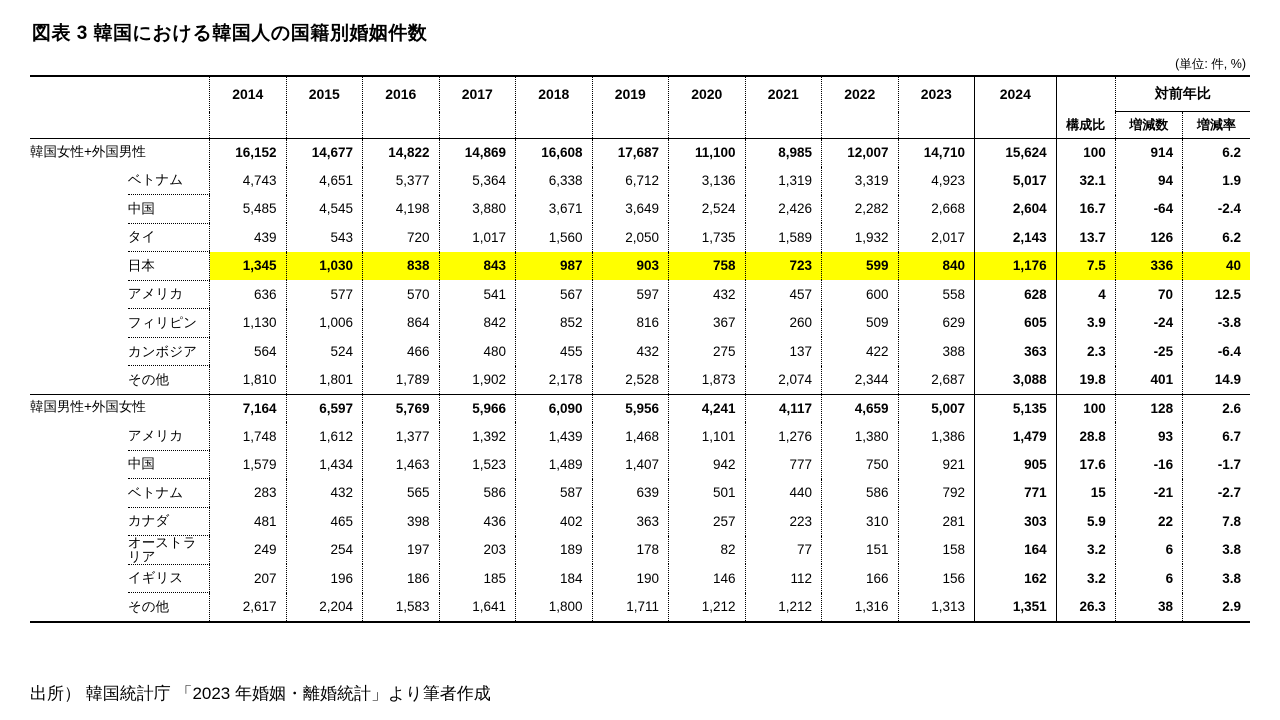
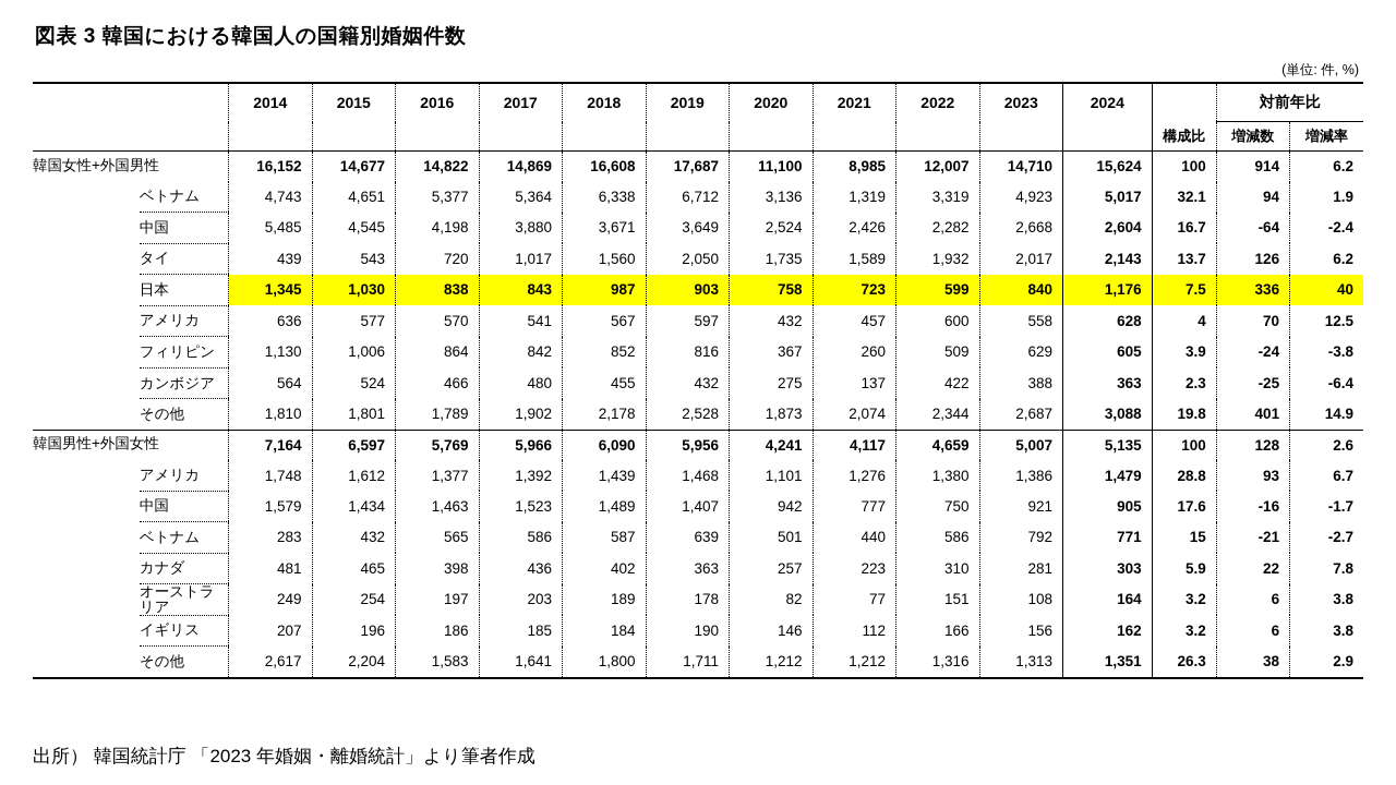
  図表 3 韓国における韓国人の国籍別婚姻件数
  (単位: 件, %)
  		2014	2015	2016	2017	2018	2019	2020	2021	2022	2023	2024		対前年比
  													構成比	増減数	増減率
  韓国女性+外国男性	16,152	14,677	14,822	14,869	16,608	17,687	11,100	8,985	12,007	14,710	15,624	100	914	6.2
  	ベトナム	4,743	4,651	5,377	5,364	6,338	6,712	3,136	1,319	3,319	4,923	5,017	32.1	94	1.9
  	中国	5,485	4,545	4,198	3,880	3,671	3,649	2,524	2,426	2,282	2,668	2,604	16.7	-64	-2.4
  	タイ	439	543	720	1,017	1,560	2,050	1,735	1,589	1,932	2,017	2,143	13.7	126	6.2
  	日本	1,345	1,030	838	843	987	903	758	723	599	840	1,176	7.5	336	40
  	アメリカ	636	577	570	541	567	597	432	457	600	558	628	4	70	12.5
  	フィリピン	1,130	1,006	864	842	852	816	367	260	509	629	605	3.9	-24	-3.8
  	カンボジア	564	524	466	480	455	432	275	137	422	388	363	2.3	-25	-6.4
  	その他	1,810	1,801	1,789	1,902	2,178	2,528	1,873	2,074	2,344	2,687	3,088	19.8	401	14.9
  韓国男性+外国女性	7,164	6,597	5,769	5,966	6,090	5,956	4,241	4,117	4,659	5,007	5,135	100	128	2.6
  	アメリカ	1,748	1,612	1,377	1,392	1,439	1,468	1,101	1,276	1,380	1,386	1,479	28.8	93	6.7
  	中国	1,579	1,434	1,463	1,523	1,489	1,407	942	777	750	921	905	17.6	-16	-1.7
  	ベトナム	283	432	565	586	587	639	501	440	586	792	771	15	-21	-2.7
  	カナダ	481	465	398	436	402	363	257	223	310	281	303	5.9	22	7.8
- 	オーストラリア	249	254	197	203	189	178	82	77	151	158	164	3.2	6	3.8
+ 	オーストラリア	249	254	197	203	189	178	82	77	151	108	164	3.2	6	3.8
  	イギリス	207	196	186	185	184	190	146	112	166	156	162	3.2	6	3.8
  	その他	2,617	2,204	1,583	1,641	1,800	1,711	1,212	1,212	1,316	1,313	1,351	26.3	38	2.9
  出所） 韓国統計庁 「2023 年婚姻・離婚統計」より筆者作成
